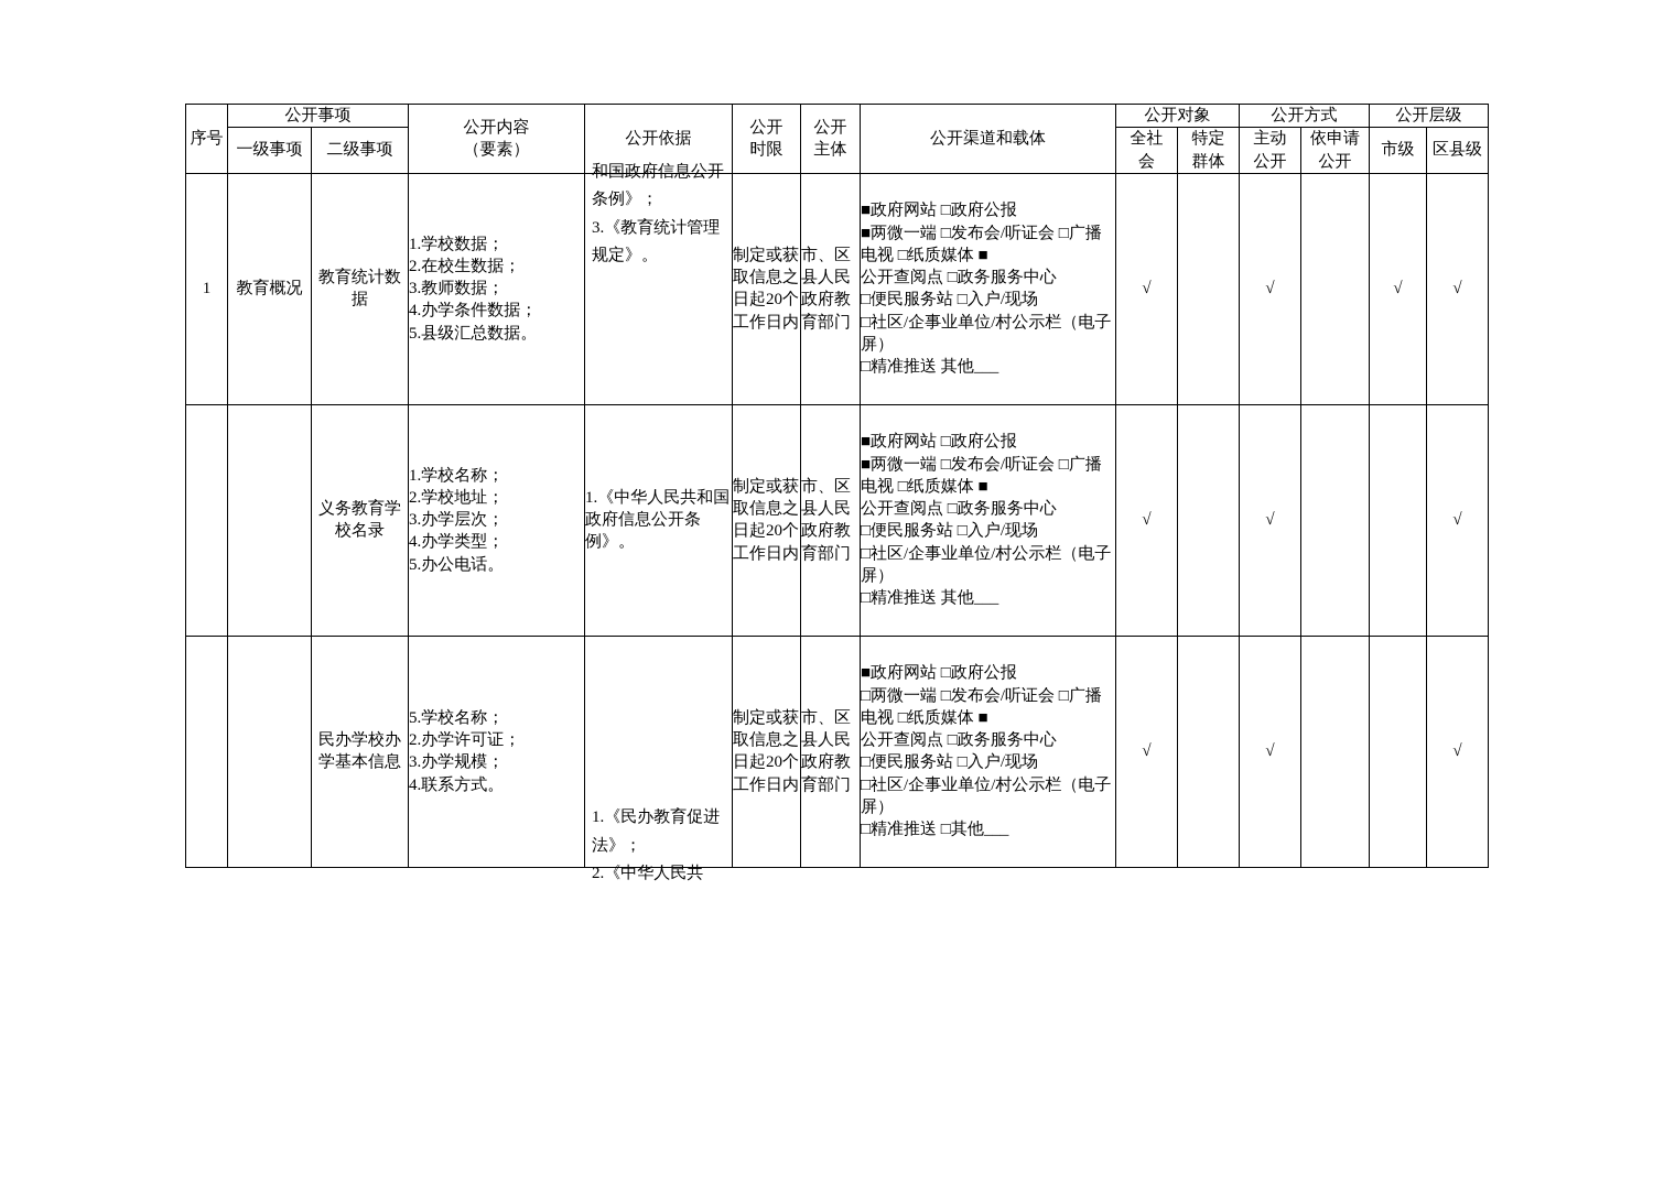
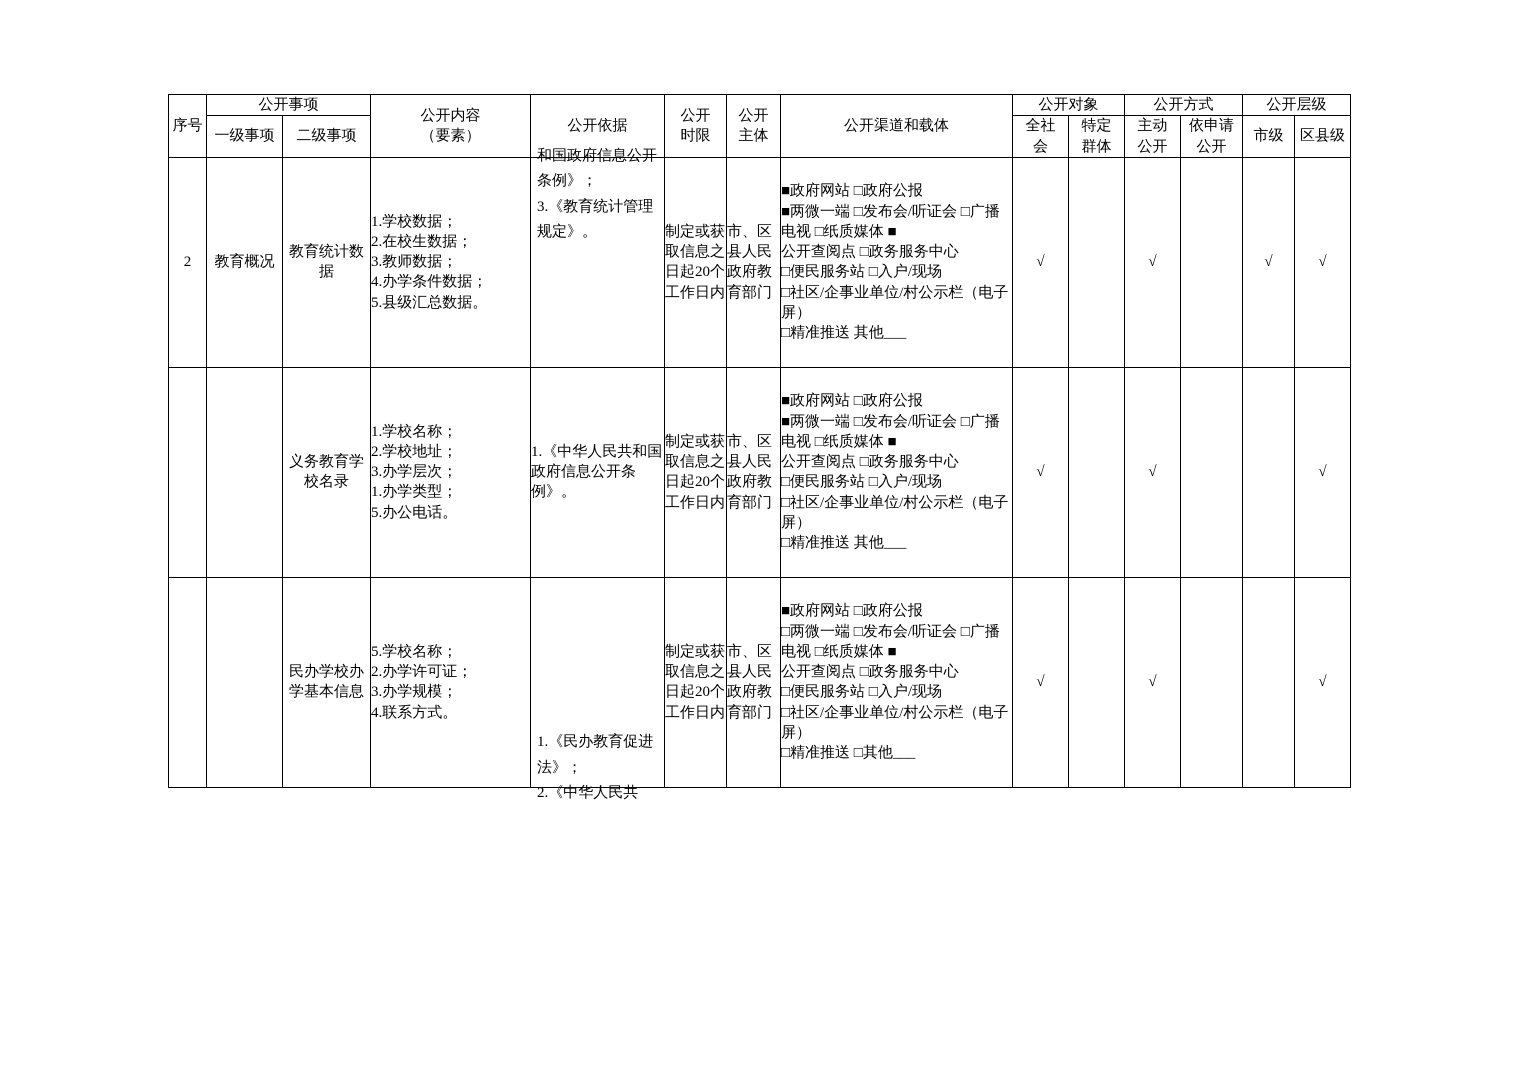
  序号	公开事项	公开内容 （要素）	公开依据	公开时限	公开主体	公开渠道和载体	公开对象	公开方式	公开层级
  一级事项	二级事项	全社会	特定群体	主动公开	依申请公开	市级	区县级
- 1	教育概况	教育统计数据	1.学校数据； 2.在校生数据； 3.教师数据； 4.办学条件数据； 5.县级汇总数据。	和国政府信息公开条例》； 3.《教育统计管理规定》。	制定或获取信息之日起20个工作日内	市、区县人民政府教育部门	■政府网站 □政府公报 ■两微一端 □发布会/听证会 □广播电视 □纸质媒体 ■ 公开查阅点 □政务服务中心 □便民服务站 □入户/现场 □社区/企事业单位/村公示栏（电子屏） □精准推送 其他___	√		√		√	√
+ 2	教育概况	教育统计数据	1.学校数据； 2.在校生数据； 3.教师数据； 4.办学条件数据； 5.县级汇总数据。	和国政府信息公开条例》； 3.《教育统计管理规定》。	制定或获取信息之日起20个工作日内	市、区县人民政府教育部门	■政府网站 □政府公报 ■两微一端 □发布会/听证会 □广播电视 □纸质媒体 ■ 公开查阅点 □政务服务中心 □便民服务站 □入户/现场 □社区/企事业单位/村公示栏（电子屏） □精准推送 其他___	√		√		√	√
- 		义务教育学校名录	1.学校名称； 2.学校地址； 3.办学层次； 4.办学类型； 5.办公电话。	1.《中华人民共和国政府信息公开条例》。	制定或获取信息之日起20个工作日内	市、区县人民政府教育部门	■政府网站 □政府公报 ■两微一端 □发布会/听证会 □广播电视 □纸质媒体 ■ 公开查阅点 □政务服务中心 □便民服务站 □入户/现场 □社区/企事业单位/村公示栏（电子屏） □精准推送 其他___	√		√			√
+ 		义务教育学校名录	1.学校名称； 2.学校地址； 3.办学层次； 1.办学类型； 5.办公电话。	1.《中华人民共和国政府信息公开条例》。	制定或获取信息之日起20个工作日内	市、区县人民政府教育部门	■政府网站 □政府公报 ■两微一端 □发布会/听证会 □广播电视 □纸质媒体 ■ 公开查阅点 □政务服务中心 □便民服务站 □入户/现场 □社区/企事业单位/村公示栏（电子屏） □精准推送 其他___	√		√			√
  		民办学校办学基本信息	5.学校名称； 2.办学许可证； 3.办学规模； 4.联系方式。	1.《民办教育促进法》； 2.《中华人民共	制定或获取信息之日起20个工作日内	市、区县人民政府教育部门	■政府网站 □政府公报 □两微一端 □发布会/听证会 □广播电视 □纸质媒体 ■ 公开查阅点 □政务服务中心 □便民服务站 □入户/现场 □社区/企事业单位/村公示栏（电子屏） □精准推送 □其他___	√		√			√
